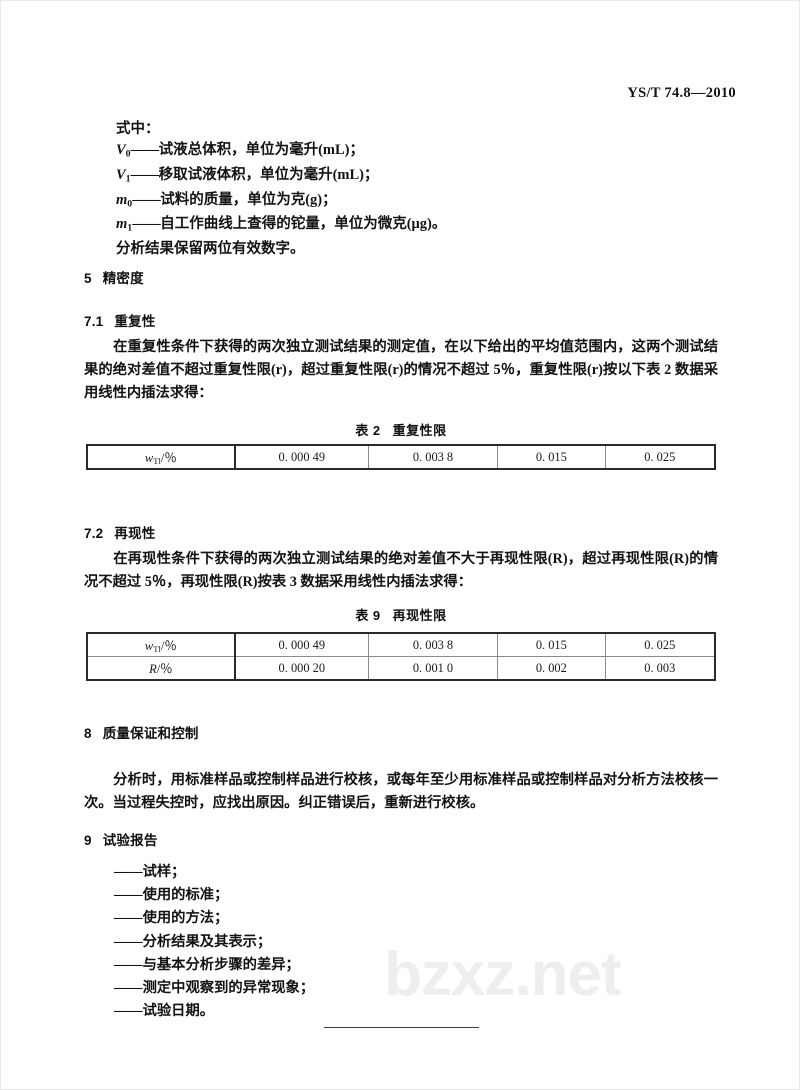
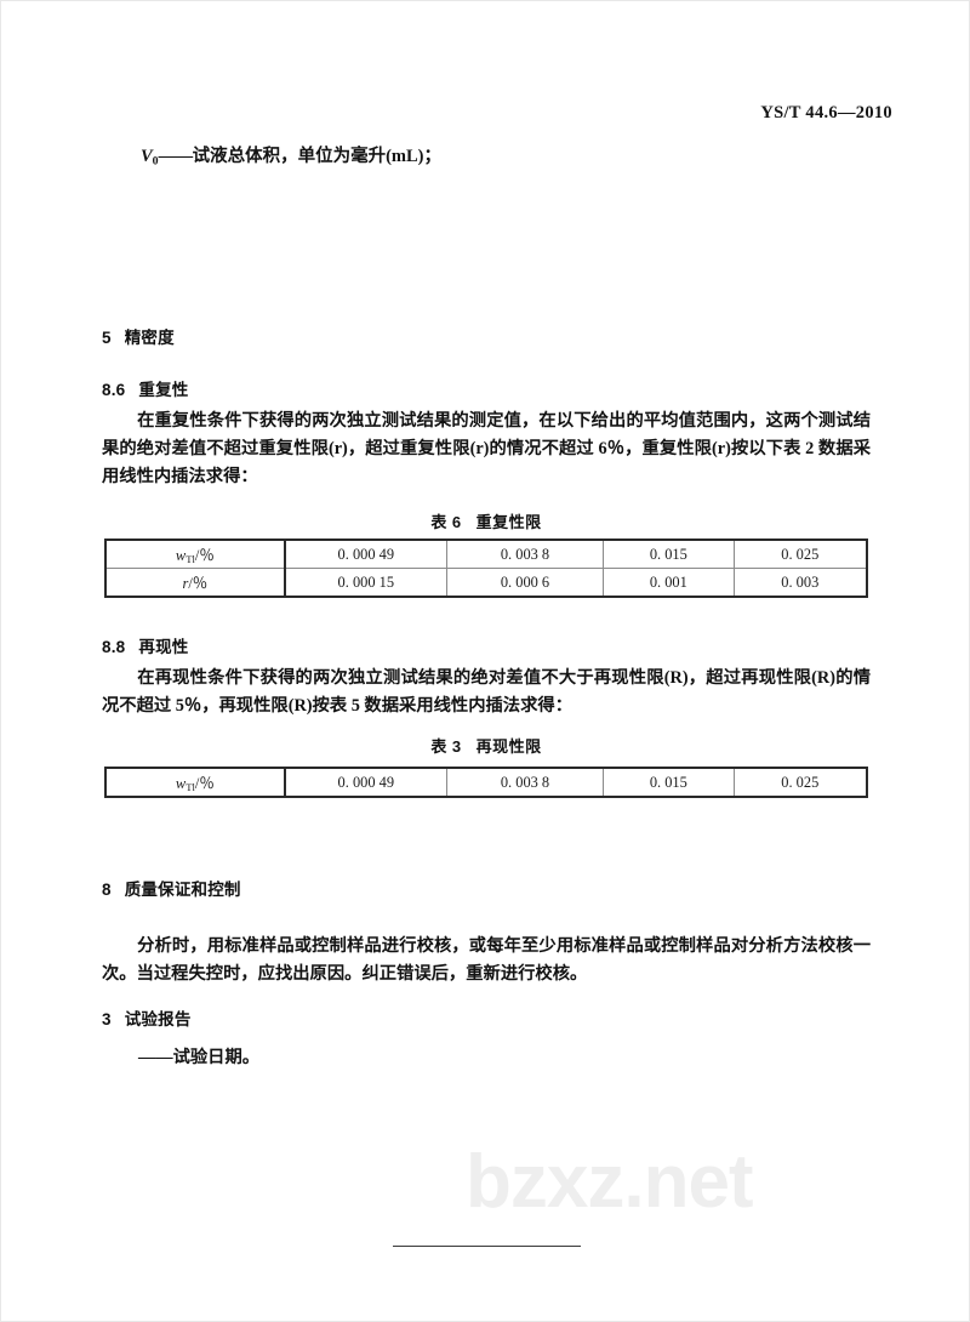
- YS/T 74.8—2010
+ YS/T 44.6—2010
- 式中：
  V0——试液总体积，单位为毫升(mL)；
- V1——移取试液体积，单位为毫升(mL)；
- m0——试料的质量，单位为克(g)；
- m1——自工作曲线上查得的铊量，单位为微克(μg)。
- 分析结果保留两位有效数字。
  5 精密度
- 7.1 重复性
+ 8.6 重复性
- 在重复性条件下获得的两次独立测试结果的测定值，在以下给出的平均值范围内，这两个测试结果的绝对差值不超过重复性限(r)，超过重复性限(r)的情况不超过 5％，重复性限(r)按以下表 2 数据采用线性内插法求得：
+ 在重复性条件下获得的两次独立测试结果的测定值，在以下给出的平均值范围内，这两个测试结果的绝对差值不超过重复性限(r)，超过重复性限(r)的情况不超过 6％，重复性限(r)按以下表 2 数据采用线性内插法求得：
- 表 2 重复性限
+ 表 6 重复性限
  wTl/％	0. 000 49	0. 003 8	0. 015	0. 025
+ r/％	0. 000 15	0. 000 6	0. 001	0. 003
- 7.2 再现性
+ 8.8 再现性
- 在再现性条件下获得的两次独立测试结果的绝对差值不大于再现性限(R)，超过再现性限(R)的情况不超过 5％，再现性限(R)按表 3 数据采用线性内插法求得：
+ 在再现性条件下获得的两次独立测试结果的绝对差值不大于再现性限(R)，超过再现性限(R)的情况不超过 5％，再现性限(R)按表 5 数据采用线性内插法求得：
- 表 9 再现性限
+ 表 3 再现性限
  wTl/％	0. 000 49	0. 003 8	0. 015	0. 025
- R/％	0. 000 20	0. 001 0	0. 002	0. 003
  8 质量保证和控制
  分析时，用标准样品或控制样品进行校核，或每年至少用标准样品或控制样品对分析方法校核一次。当过程失控时，应找出原因。纠正错误后，重新进行校核。
- 9 试验报告
+ 3 试验报告
- ——试样；
- ——使用的标准；
- ——使用的方法；
- ——分析结果及其表示；
- ——与基本分析步骤的差异；
- ——测定中观察到的异常现象；
  ——试验日期。
